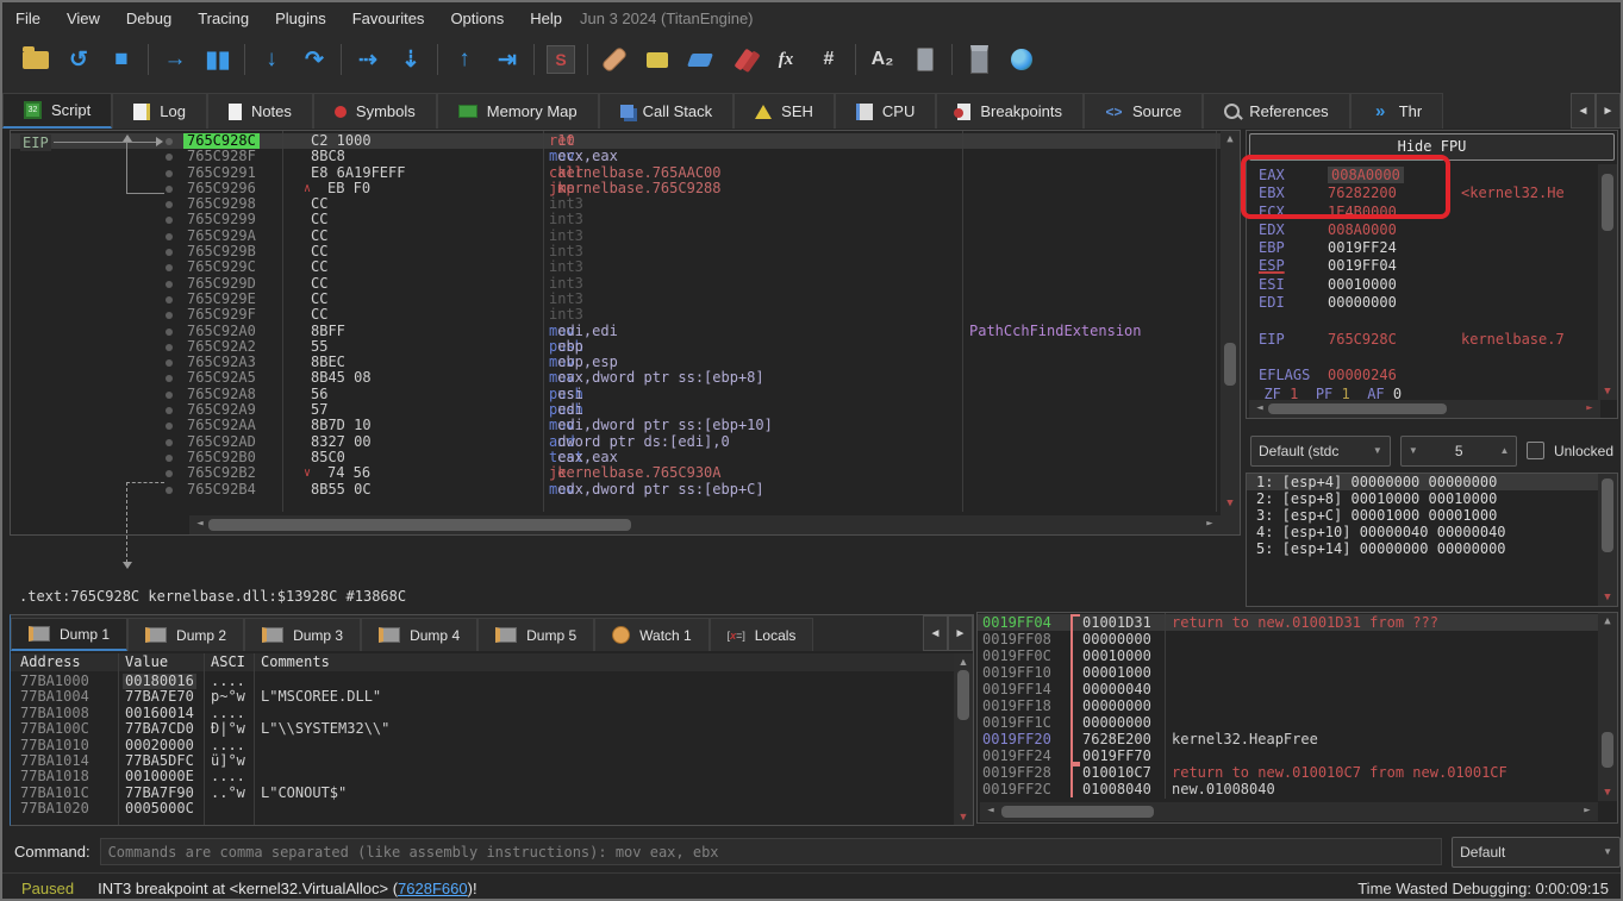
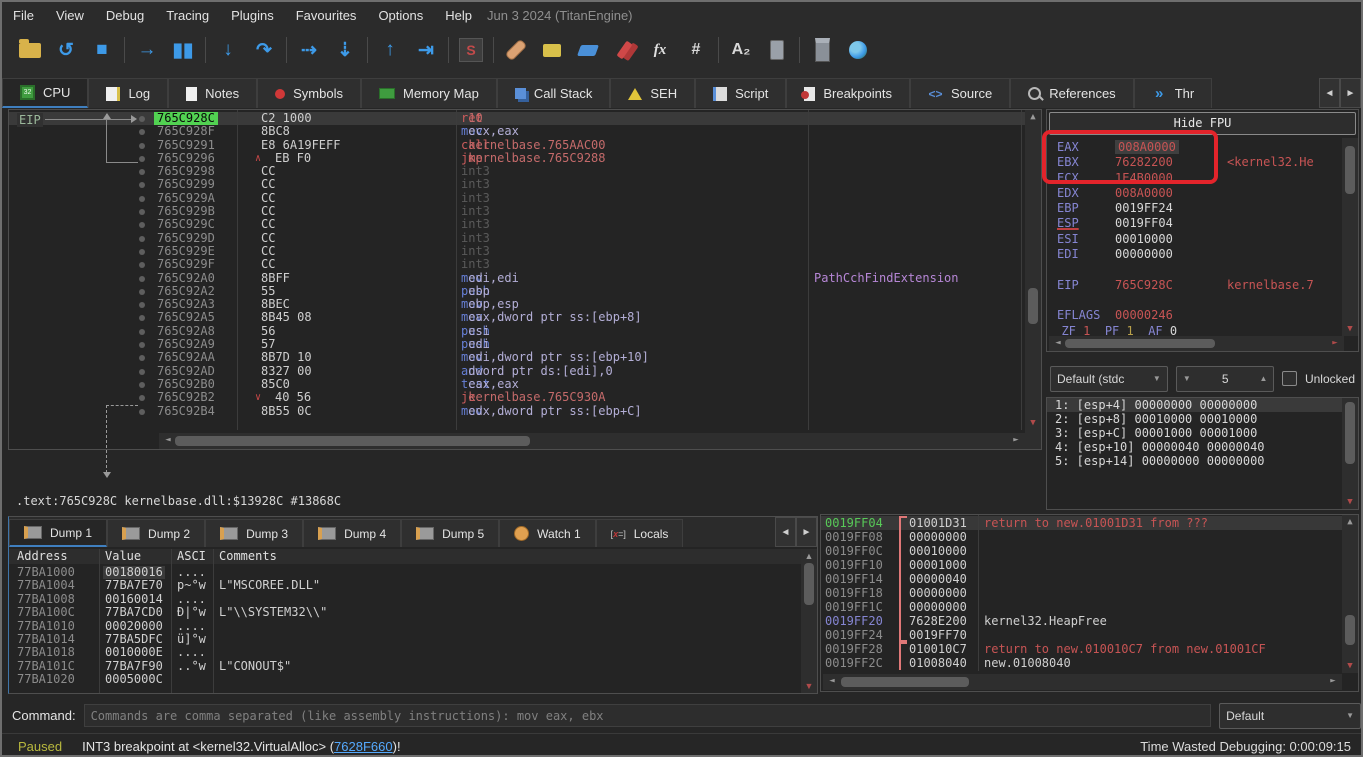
  File
  View
  Debug
  Tracing
  Plugins
  Favourites
  Options
  Help
  Jun 3 2024 (TitanEngine)
  ↺
  ■
  →
  ▮▮
  ↓
  ↷
  ⇢
  ⇣
  ↑
  ⇥
  S
  fx
  #
  A₂
- Script
+ CPU
  Log
  Notes
  Symbols
  Memory Map
  Call Stack
  SEH
- CPU
+ Script
  Breakpoints
  <>
  Source
  References
  »
  Thr
  ◄
  ►
  765C928C
  C2 1000
  ret
  10
  765C928F
  8BC8
  mov
  ecx,eax
  765C9291
  E8 6A19FEFF
  call
  kernelbase.765AAC00
  765C9296
  ∧
  EB F0
  jmp
  kernelbase.765C9288
  765C9298
  CC
  int3
  765C9299
  CC
  int3
  765C929A
  CC
  int3
  765C929B
  CC
  int3
  765C929C
  CC
  int3
  765C929D
  CC
  int3
  765C929E
  CC
  int3
  765C929F
  CC
  int3
  765C92A0
  8BFF
  mov
  edi,edi
  PathCchFindExtension
  765C92A2
  55
  push
  ebp
  765C92A3
  8BEC
  mov
  ebp,esp
  765C92A5
  8B45 08
  mov
  eax,dword ptr ss:[ebp+8]
  765C92A8
  56
  push
  esi
  765C92A9
  57
  push
  edi
  765C92AA
  8B7D 10
  mov
  edi,dword ptr ss:[ebp+10]
  765C92AD
  8327 00
  and
  dword ptr ds:[edi],0
  765C92B0
  85C0
  test
  eax,eax
  765C92B2
  ∨
- 74 56
+ 40 56
  je
  kernelbase.765C930A
  765C92B4
  8B55 0C
  mov
  edx,dword ptr ss:[ebp+C]
  EIP
  ▲
  ▼
  ◄
  ►
  .text:765C928C kernelbase.dll:$13928C #13868C
  Hide FPU
  EAX 008A0000
  EBX 76282200
  <kernel32.He
  ECX 1E4B0000
  EDX 008A0000
  EBP 0019FF24
  ESP 0019FF04
  ESI 00010000
  EDI 00000000
  EIP 765C928C
  kernelbase.7
  EFLAGS 00000246
  ZF 1 PF 1 AF 0
  ▼
  ◄
  ►
  Default (stdc
  ▼
  ▼
  5
  ▲
  Unlocked
  1: [esp+4] 00000000 00000000
  2: [esp+8] 00010000 00010000
  3: [esp+C] 00001000 00001000
  4: [esp+10] 00000040 00000040
  5: [esp+14] 00000000 00000000
  ▼
  Dump 1
  Dump 2
  Dump 3
  Dump 4
  Dump 5
  Watch 1
  [
  x
  =]
  Locals
  ◄
  ►
  Address
  Value
  ASCI
  Comments
  77BA1000
  00180016
  ....
  77BA1004
  77BA7E70
  p~°w
  L"MSCOREE.DLL"
  77BA1008
  00160014
  ....
  77BA100C
  77BA7CD0
  Ð|°w
  L"\\SYSTEM32\\"
  77BA1010
  00020000
  ....
  77BA1014
  77BA5DFC
  ü]°w
  77BA1018
  0010000E
  ....
  77BA101C
  77BA7F90
  ..°w
  L"CONOUT$"
  77BA1020
  0005000C
  ▲
  ▼
  0019FF04
  01001D31
  return to new.01001D31 from ???
  0019FF08
  00000000
  0019FF0C
  00010000
  0019FF10
  00001000
  0019FF14
  00000040
  0019FF18
  00000000
  0019FF1C
  00000000
  0019FF20
  7628E200
  kernel32.HeapFree
  0019FF24
  0019FF70
  0019FF28
  010010C7
  return to new.010010C7 from new.01001CF
  0019FF2C
  01008040
  new.01008040
  ▲
  ▼
  ◄
  ►
  Command:
  Commands are comma separated (like assembly instructions): mov eax, ebx
  Default
  ▼
  Paused
  INT3 breakpoint at <kernel32.VirtualAlloc> (7628F660)!
  Time Wasted Debugging: 0:00:09:15
